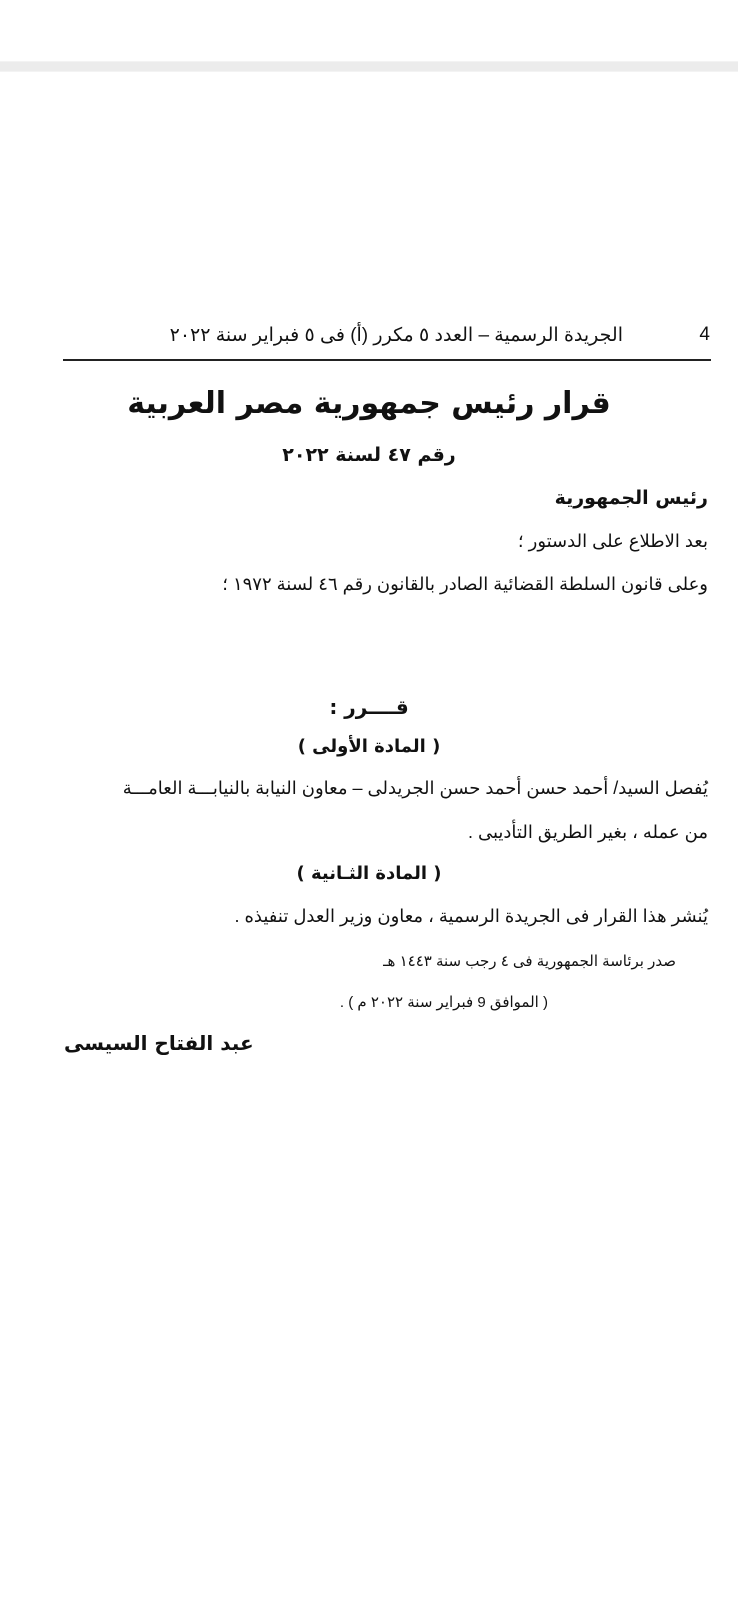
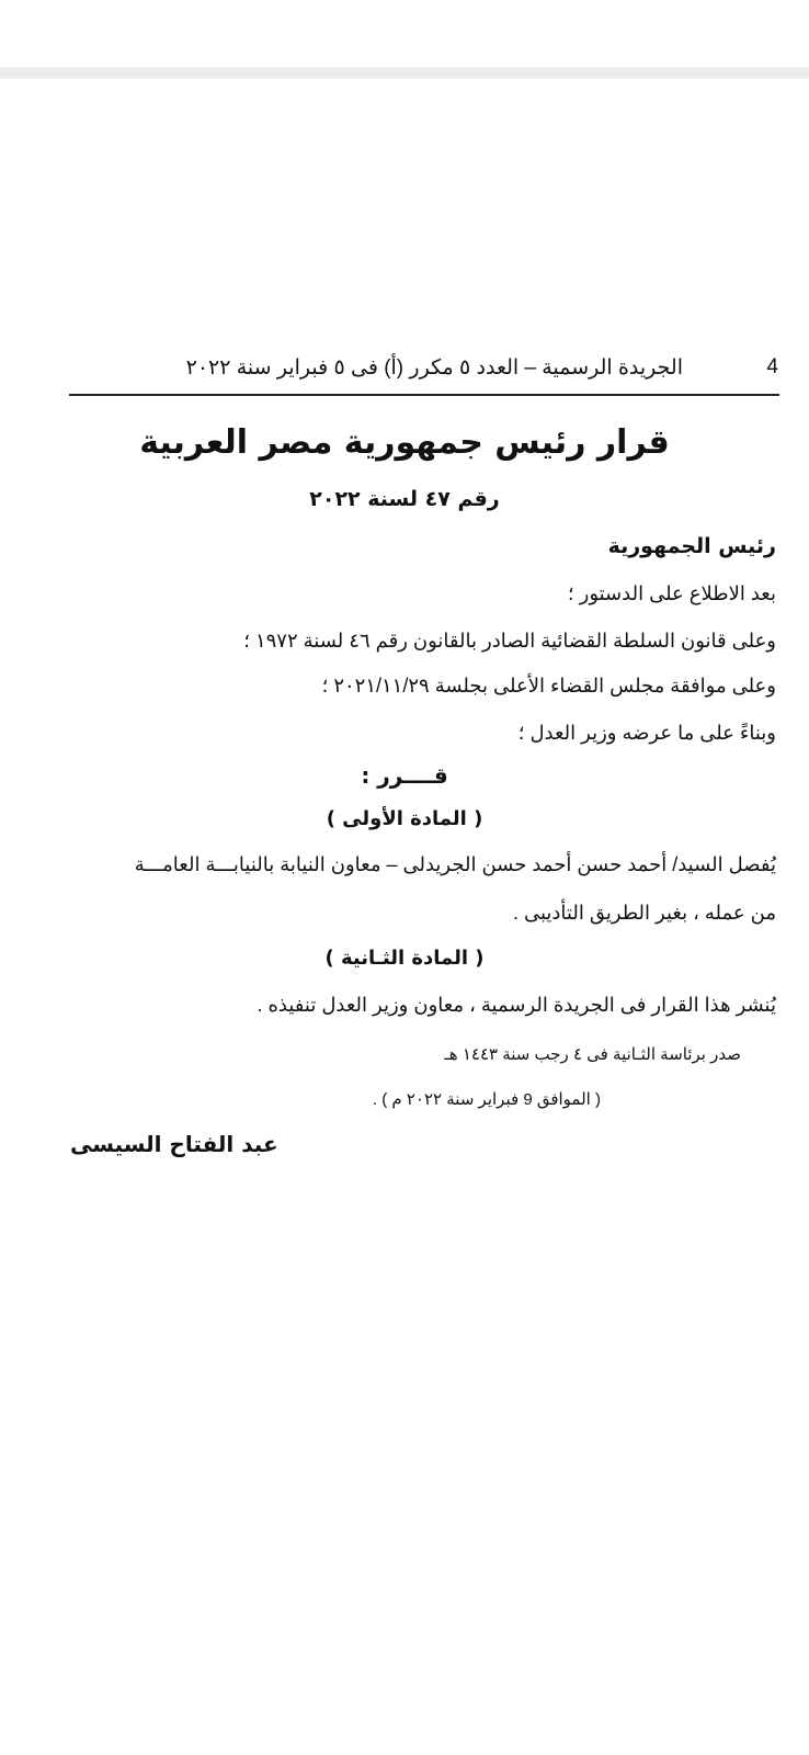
  4
  الجريدة الرسمية – العدد ٥ مكرر (أ) فى ٥ فبراير سنة ٢٠٢٢
  قرار رئيس جمهورية مصر العربية
  رقم ٤٧ لسنة ٢٠٢٢
  رئيس الجمهورية
  بعد الاطلاع على الدستور ؛
  وعلى قانون السلطة القضائية الصادر بالقانون رقم ٤٦ لسنة ١٩٧٢ ؛
+ وعلى موافقة مجلس القضاء الأعلى بجلسة ٢٠٢١/١١/٢٩ ؛
+ وبناءً على ما عرضه وزير العدل ؛
  قــــرر :
  ( المادة الأولى )
  يُفصل السيد/ أحمد حسن أحمد حسن الجريدلى – معاون النيابة بالنيابـــة العامـــة
  من عمله ، بغير الطريق التأديبى .
  ( المادة الثـانية )
  يُنشر هذا القرار فى الجريدة الرسمية ، معاون وزير العدل تنفيذه .
- صدر برئاسة الجمهورية فى ٤ رجب سنة ١٤٤٣ هـ
+ صدر برئاسة الثـانية فى ٤ رجب سنة ١٤٤٣ هـ
  ( الموافق 9 فبراير سنة ٢٠٢٢ م ) .
  عبد الفتاح السيسى
